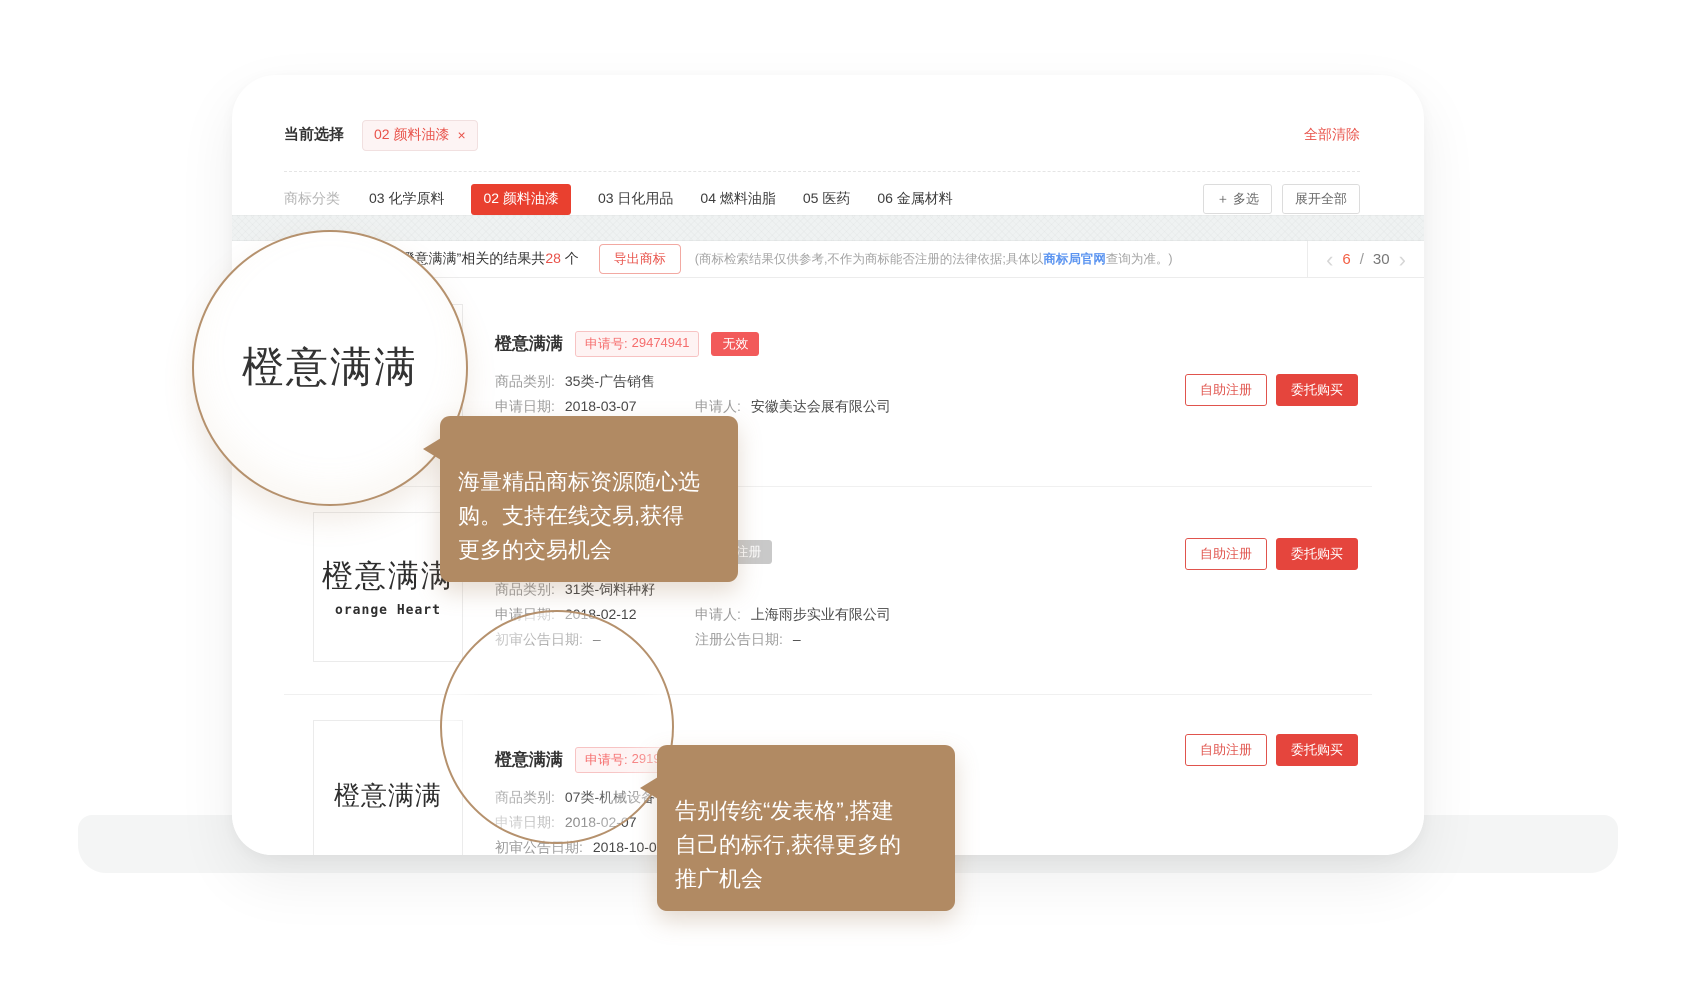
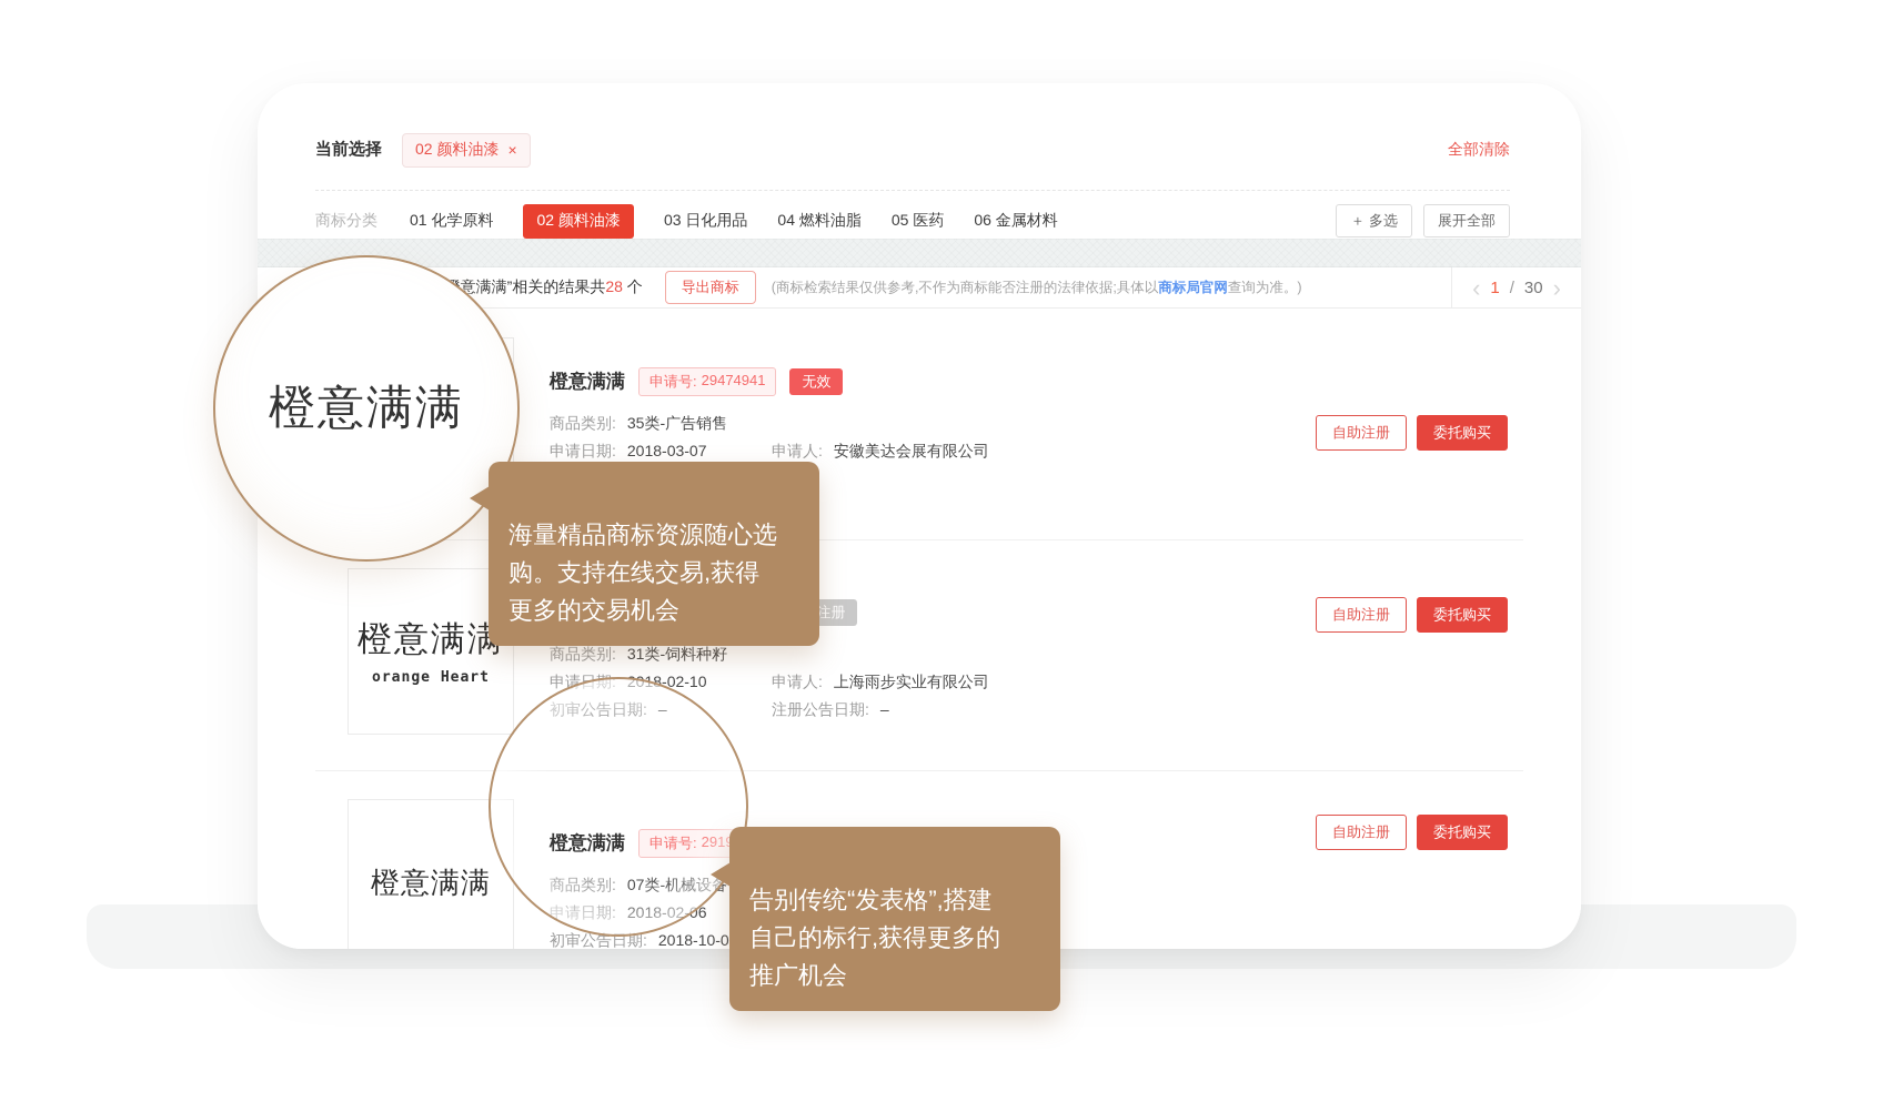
  当前选择
  02 颜料油漆
  ×
  全部清除
  商标分类
- 03 化学原料
+ 01 化学原料
  02 颜料油漆
  03 日化用品
  04 燃料油脂
  05 医药
  06 金属材料
  ＋ 多选
  展开全部
  导出商标
  (商标检索结果仅供参考,不作为商标能否注册的法律依据;具体以商标局官网查询为准。)
  ‹
- 6
+ 1
  /
  30
  ›
  橙意满满
  申请号:
  29474941
  无效
  商品类别:
  35类-广告销售
  申请日期:
  2018-03-07
  申请人:
  安徽美达会展有限公司
  自助注册
  委托购买
  橙意满满
  orange Heart
  商品类别:
  31类-饲料种籽
  申请日期:
- 2018-02-12
+ 2018-02-10
  申请人:
  上海雨步实业有限公司
  初审公告日期:
  –
  注册公告日期:
  –
  自助注册
  委托购买
  橙意满满
  橙意满满
  申请号:
  商品类别:
  07类-机械设备
  申请日期:
- 2018-02-07
+ 2018-02-06
  初审公告日期:
  2018-10-0
  自助注册
  委托购买
  橙意满满
  海量精品商标资源随心选
  购。支持在线交易,获得
  更多的交易机会
  告别传统“发表格”,搭建
  自己的标行,获得更多的
  推广机会
